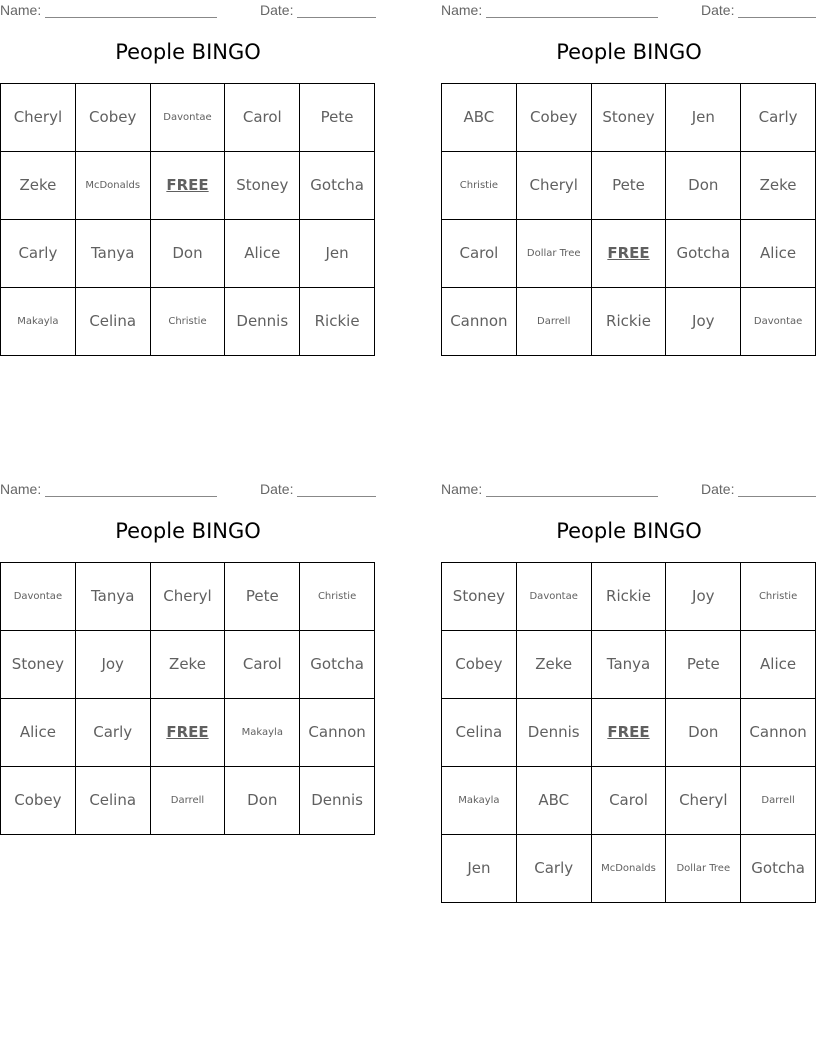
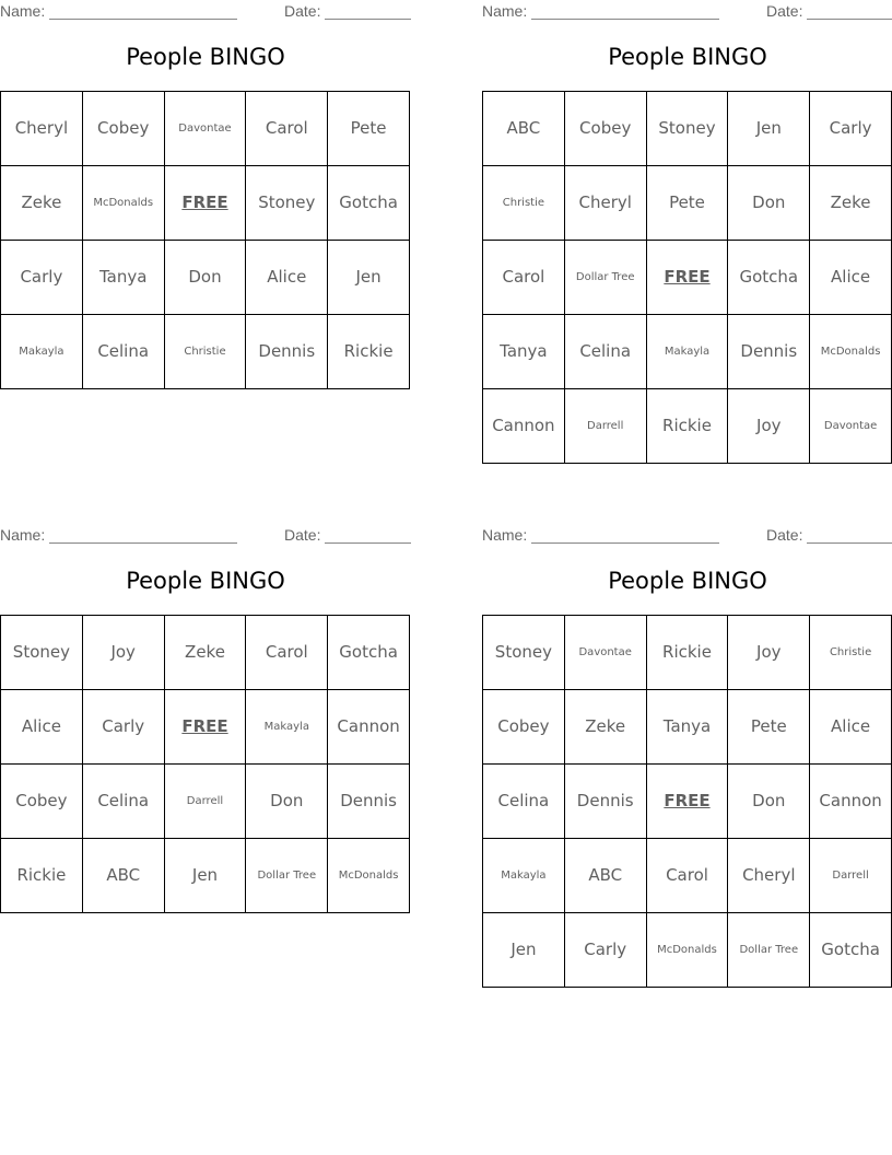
  Name:
  Date:
  People BINGO
  Cheryl	Cobey	Davontae	Carol	Pete
  Zeke	McDonalds	FREE	Stoney	Gotcha
  Carly	Tanya	Don	Alice	Jen
  Makayla	Celina	Christie	Dennis	Rickie
  Name:
  Date:
  People BINGO
  ABC	Cobey	Stoney	Jen	Carly
  Christie	Cheryl	Pete	Don	Zeke
  Carol	Dollar Tree	FREE	Gotcha	Alice
+ Tanya	Celina	Makayla	Dennis	McDonalds
  Cannon	Darrell	Rickie	Joy	Davontae
  Name:
  Date:
  People BINGO
- Davontae	Tanya	Cheryl	Pete	Christie
  Stoney	Joy	Zeke	Carol	Gotcha
  Alice	Carly	FREE	Makayla	Cannon
  Cobey	Celina	Darrell	Don	Dennis
+ Rickie	ABC	Jen	Dollar Tree	McDonalds
  Name:
  Date:
  People BINGO
  Stoney	Davontae	Rickie	Joy	Christie
  Cobey	Zeke	Tanya	Pete	Alice
  Celina	Dennis	FREE	Don	Cannon
  Makayla	ABC	Carol	Cheryl	Darrell
  Jen	Carly	McDonalds	Dollar Tree	Gotcha
